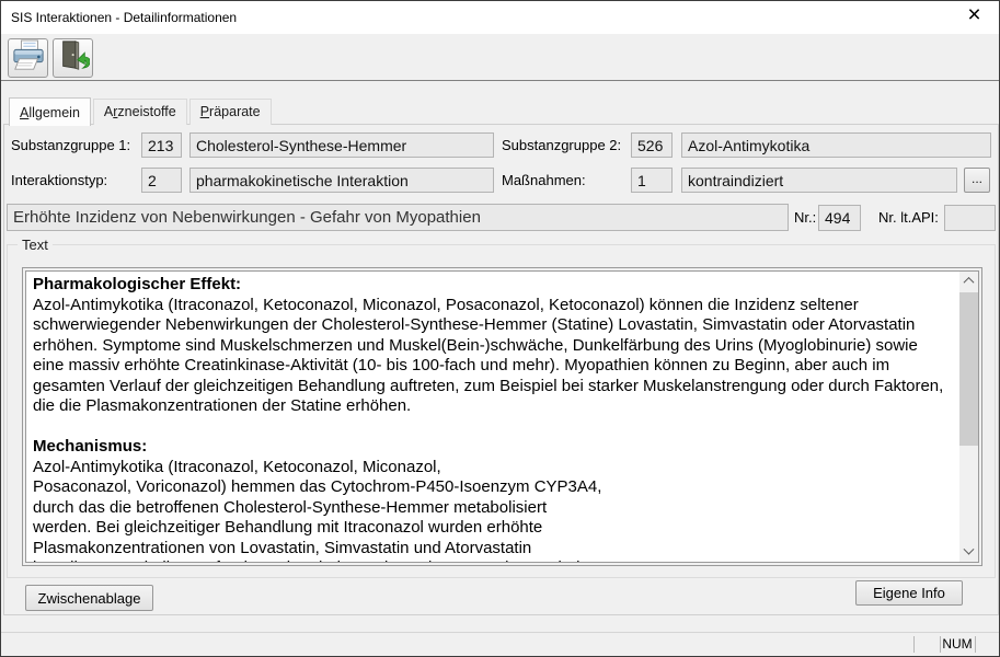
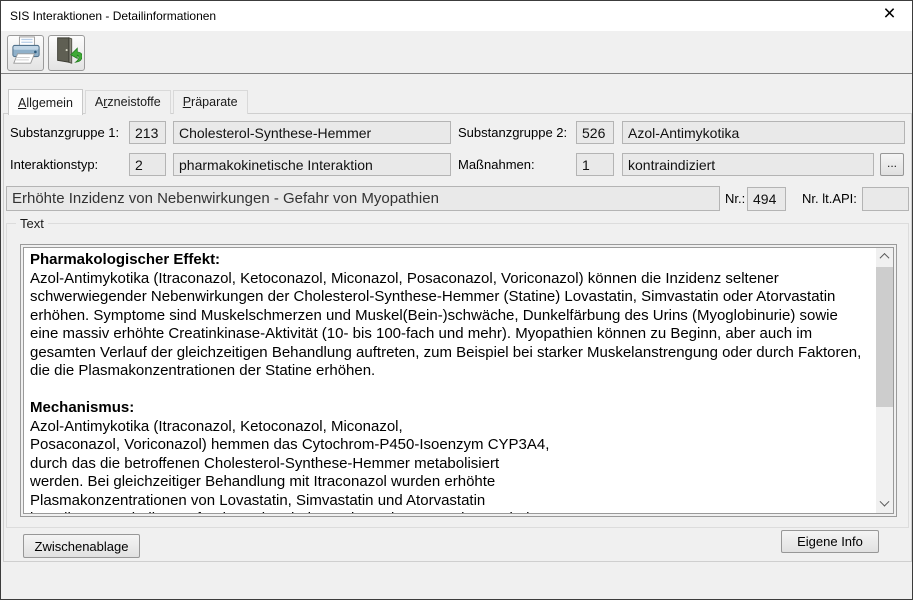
  SIS Interaktionen - Detailinformationen
  ×
  Allgemein
  Arzneistoffe
  Präparate
  Substanzgruppe 1:
  213
  Cholesterol-Synthese-Hemmer
  Substanzgruppe 2:
  526
  Azol-Antimykotika
  Interaktionstyp:
  2
  pharmakokinetische Interaktion
  Maßnahmen:
  1
  kontraindiziert
  ...
  Erhöhte Inzidenz von Nebenwirkungen - Gefahr von Myopathien
  Nr.:
  494
  Nr. lt.API:
  Text
  Pharmakologischer Effekt:
- Azol-Antimykotika (Itraconazol, Ketoconazol, Miconazol, Posaconazol, Ketoconazol) können die Inzidenz seltener
+ Azol-Antimykotika (Itraconazol, Ketoconazol, Miconazol, Posaconazol, Voriconazol) können die Inzidenz seltener
  schwerwiegender Nebenwirkungen der Cholesterol-Synthese-Hemmer (Statine) Lovastatin, Simvastatin oder Atorvastatin
  erhöhen. Symptome sind Muskelschmerzen und Muskel(Bein-)schwäche, Dunkelfärbung des Urins (Myoglobinurie) sowie
  eine massiv erhöhte Creatinkinase-Aktivität (10- bis 100-fach und mehr). Myopathien können zu Beginn, aber auch im
  gesamten Verlauf der gleichzeitigen Behandlung auftreten, zum Beispiel bei starker Muskelanstrengung oder durch Faktoren,
  die die Plasmakonzentrationen der Statine erhöhen.
  Mechanismus:
  Azol-Antimykotika (Itraconazol, Ketoconazol, Miconazol,
  Posaconazol, Voriconazol) hemmen das Cytochrom-P450-Isoenzym CYP3A4,
  durch das die betroffenen Cholesterol-Synthese-Hemmer metabolisiert
  werden. Bei gleichzeitiger Behandlung mit Itraconazol wurden erhöhte
  Plasmakonzentrationen von Lovastatin, Simvastatin und Atorvastatin
  Zwischenablage
  Eigene Info
- NUM
